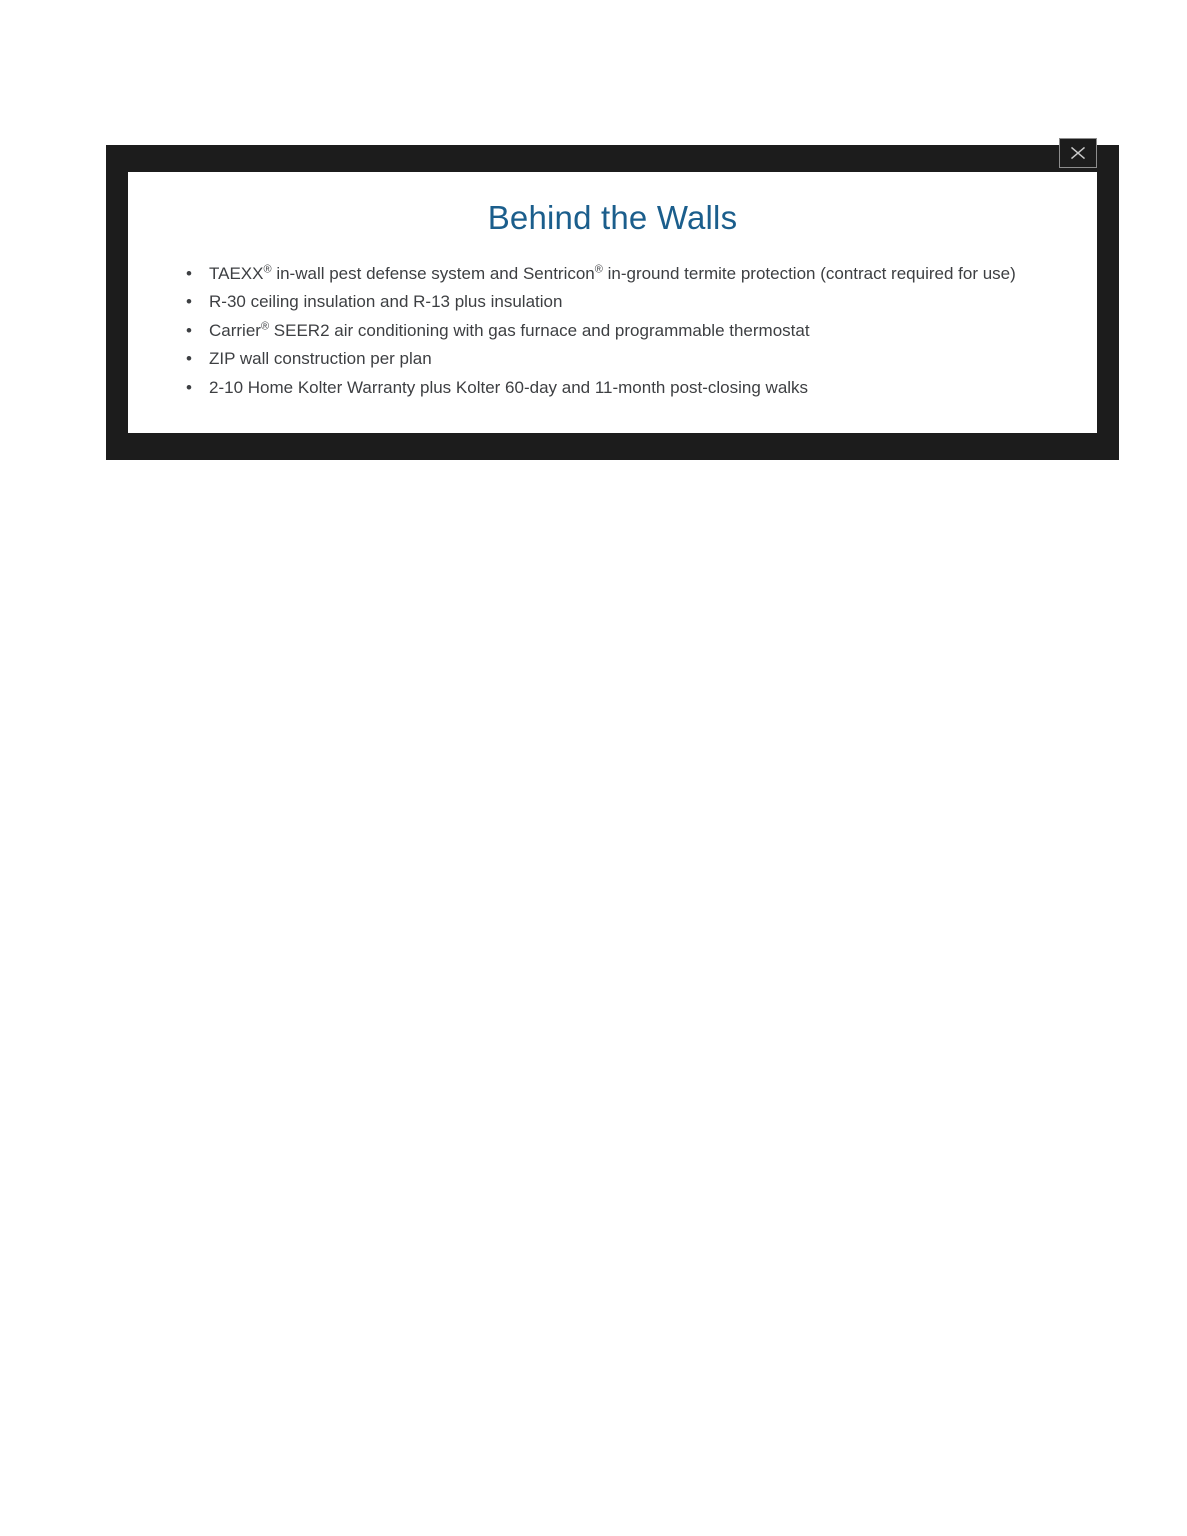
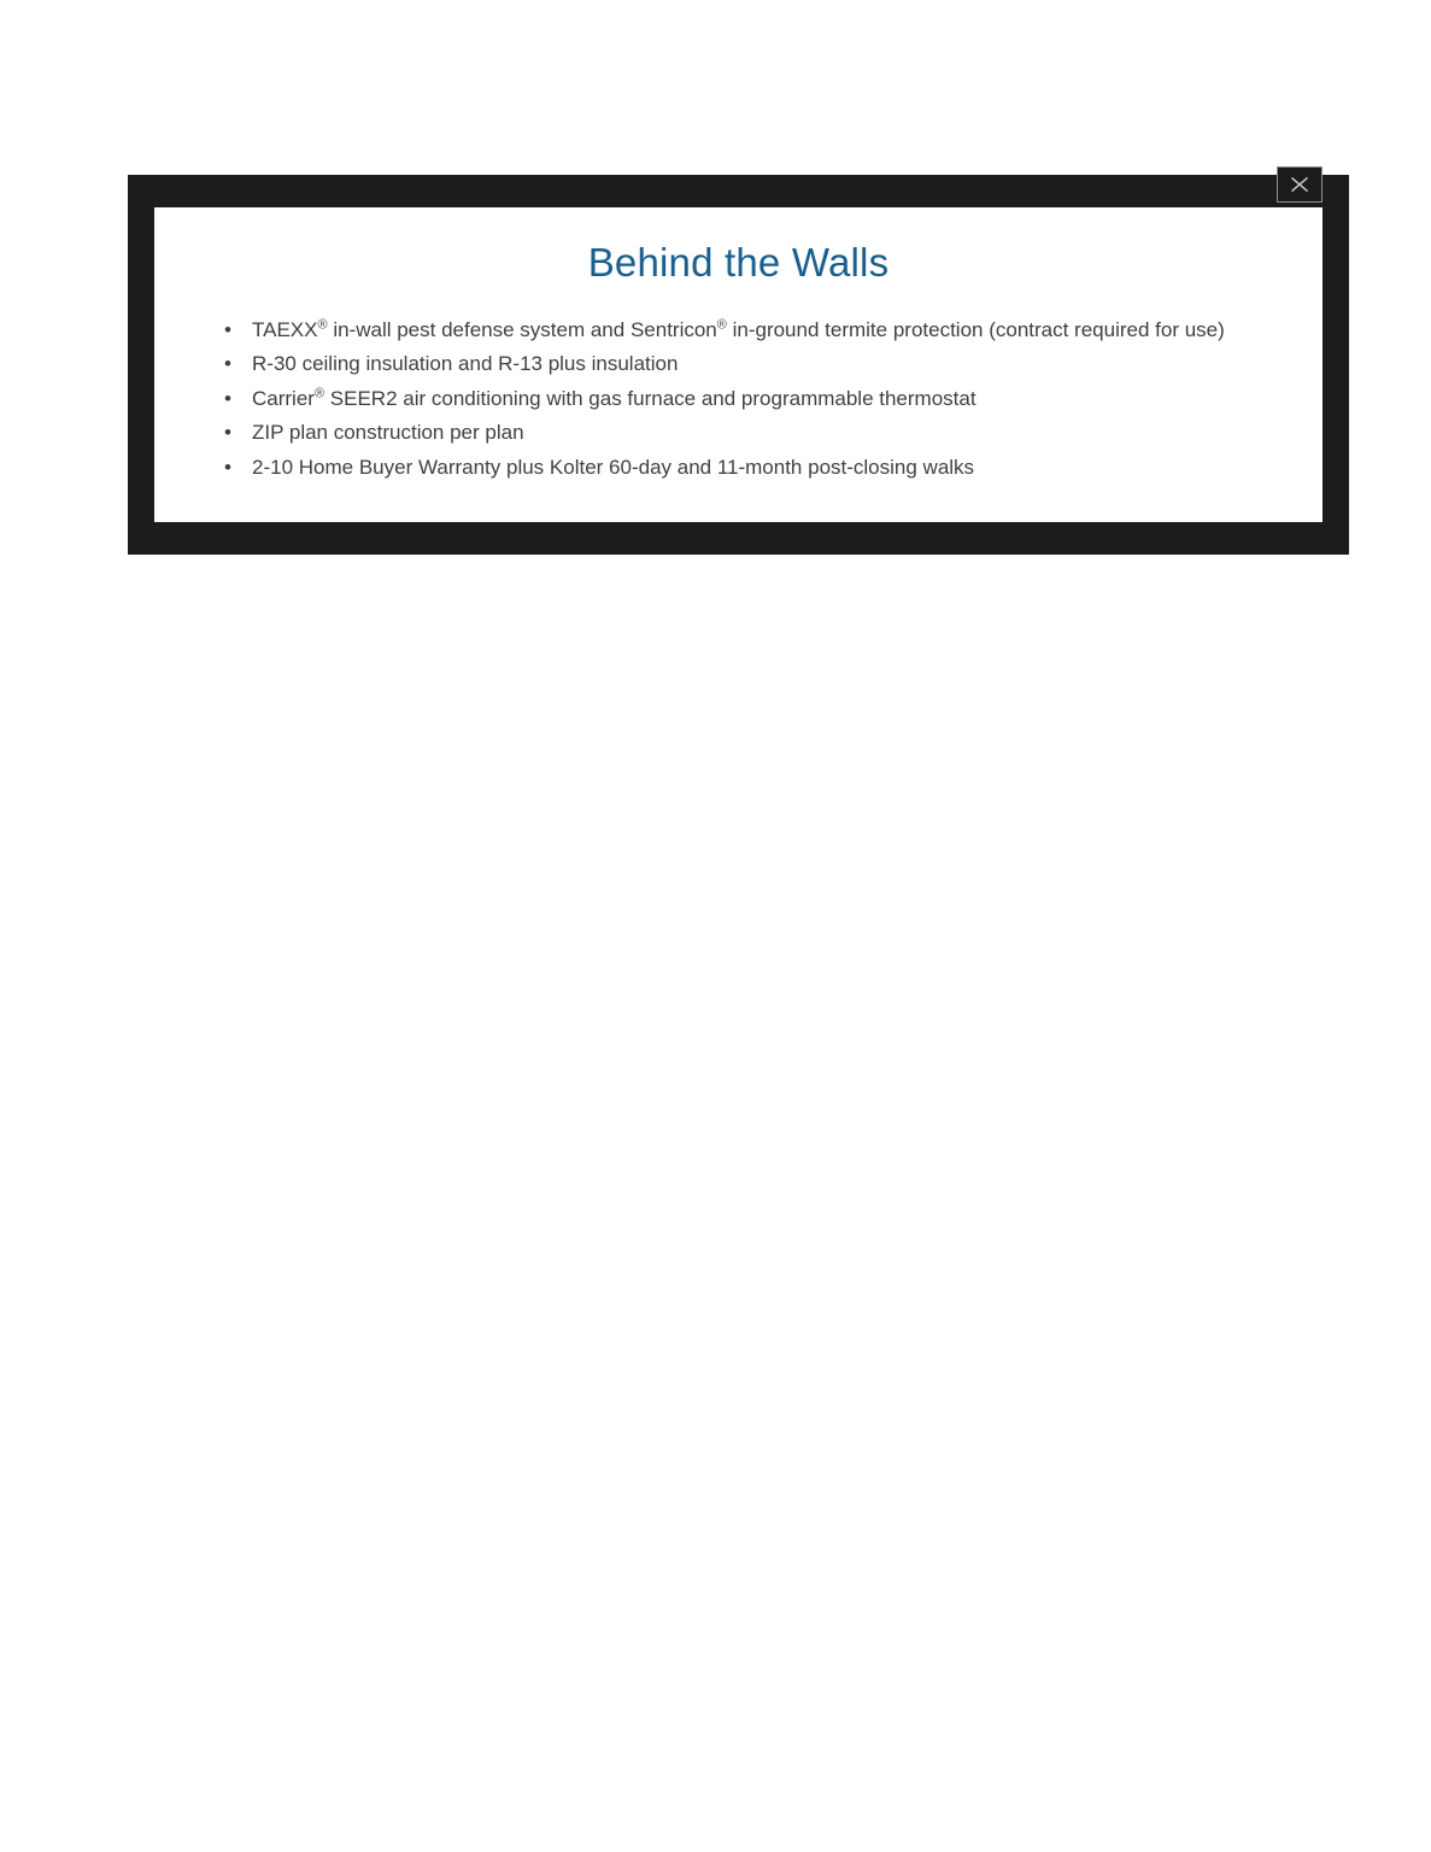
  Behind the Walls
  •
  TAEXX® in-wall pest defense system and Sentricon® in-ground termite protection (contract required for use)
  •
  R-30 ceiling insulation and R-13 plus insulation
  •
  Carrier® SEER2 air conditioning with gas furnace and programmable thermostat
  •
- ZIP wall construction per plan
+ ZIP plan construction per plan
  •
- 2-10 Home Kolter Warranty plus Kolter 60-day and 11-month post-closing walks
+ 2-10 Home Buyer Warranty plus Kolter 60-day and 11-month post-closing walks
